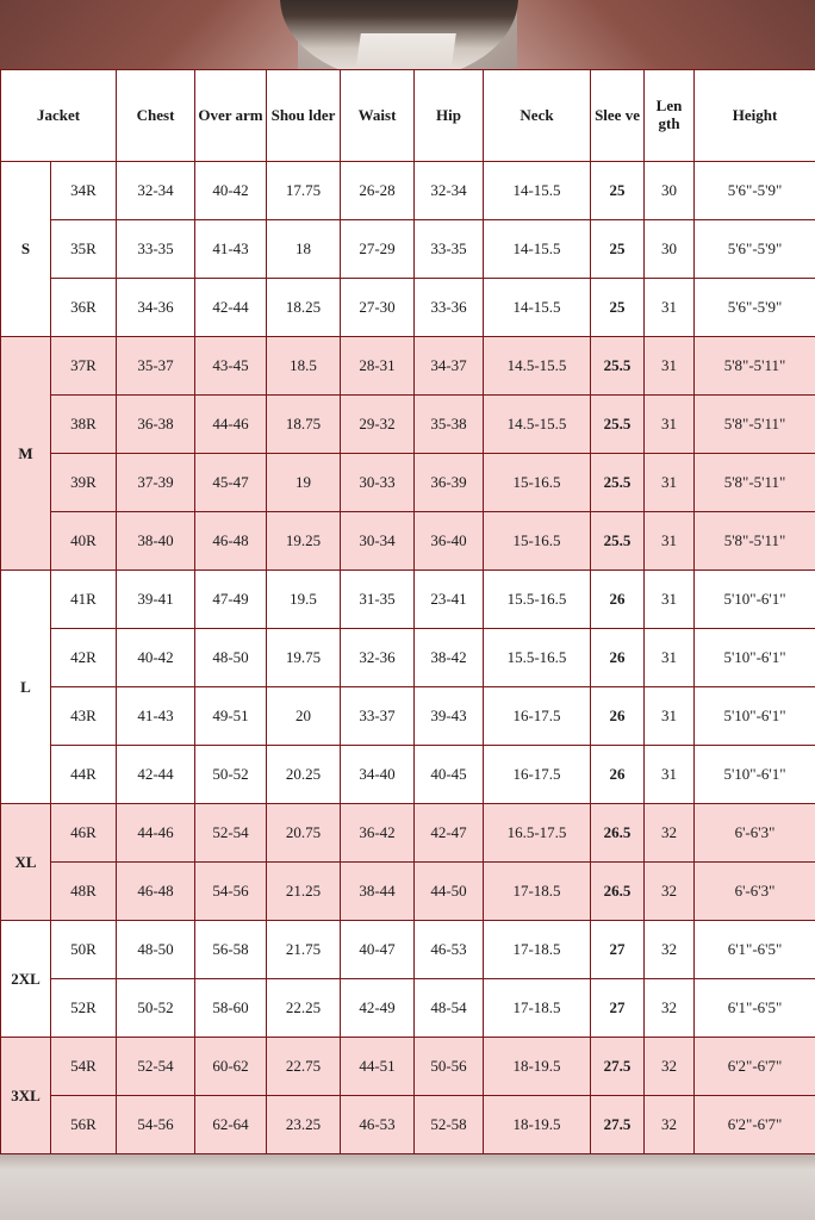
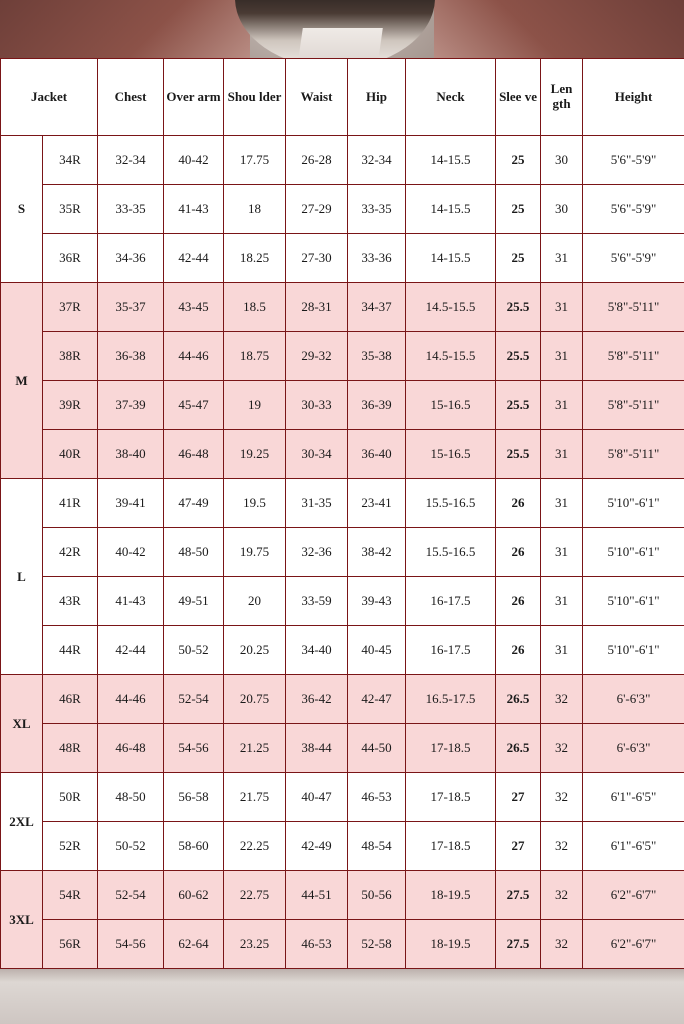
  Jacket	Chest	Over arm	Shou lder	Waist	Hip	Neck	Slee ve	Len gth	Height
  S	34R	32-34	40-42	17.75	26-28	32-34	14-15.5	25	30	5'6"-5'9"
  35R	33-35	41-43	18	27-29	33-35	14-15.5	25	30	5'6"-5'9"
  36R	34-36	42-44	18.25	27-30	33-36	14-15.5	25	31	5'6"-5'9"
  M	37R	35-37	43-45	18.5	28-31	34-37	14.5-15.5	25.5	31	5'8"-5'11"
  38R	36-38	44-46	18.75	29-32	35-38	14.5-15.5	25.5	31	5'8"-5'11"
  39R	37-39	45-47	19	30-33	36-39	15-16.5	25.5	31	5'8"-5'11"
  40R	38-40	46-48	19.25	30-34	36-40	15-16.5	25.5	31	5'8"-5'11"
  L	41R	39-41	47-49	19.5	31-35	23-41	15.5-16.5	26	31	5'10"-6'1"
  42R	40-42	48-50	19.75	32-36	38-42	15.5-16.5	26	31	5'10"-6'1"
- 43R	41-43	49-51	20	33-37	39-43	16-17.5	26	31	5'10"-6'1"
+ 43R	41-43	49-51	20	33-59	39-43	16-17.5	26	31	5'10"-6'1"
  44R	42-44	50-52	20.25	34-40	40-45	16-17.5	26	31	5'10"-6'1"
  XL	46R	44-46	52-54	20.75	36-42	42-47	16.5-17.5	26.5	32	6'-6'3"
  48R	46-48	54-56	21.25	38-44	44-50	17-18.5	26.5	32	6'-6'3"
  2XL	50R	48-50	56-58	21.75	40-47	46-53	17-18.5	27	32	6'1"-6'5"
  52R	50-52	58-60	22.25	42-49	48-54	17-18.5	27	32	6'1"-6'5"
  3XL	54R	52-54	60-62	22.75	44-51	50-56	18-19.5	27.5	32	6'2"-6'7"
  56R	54-56	62-64	23.25	46-53	52-58	18-19.5	27.5	32	6'2"-6'7"
